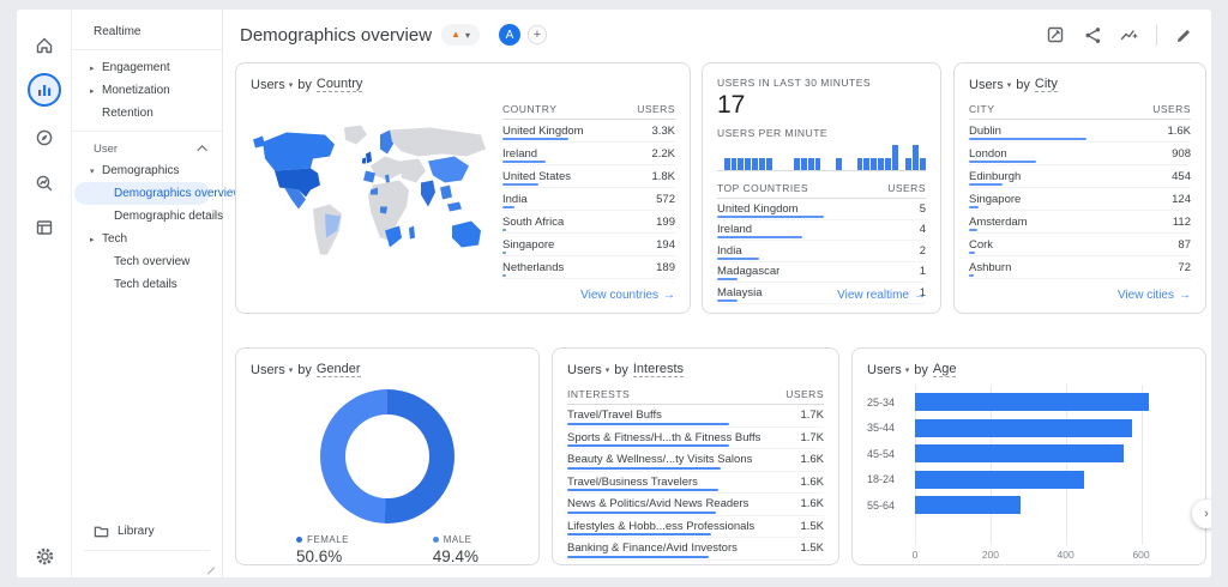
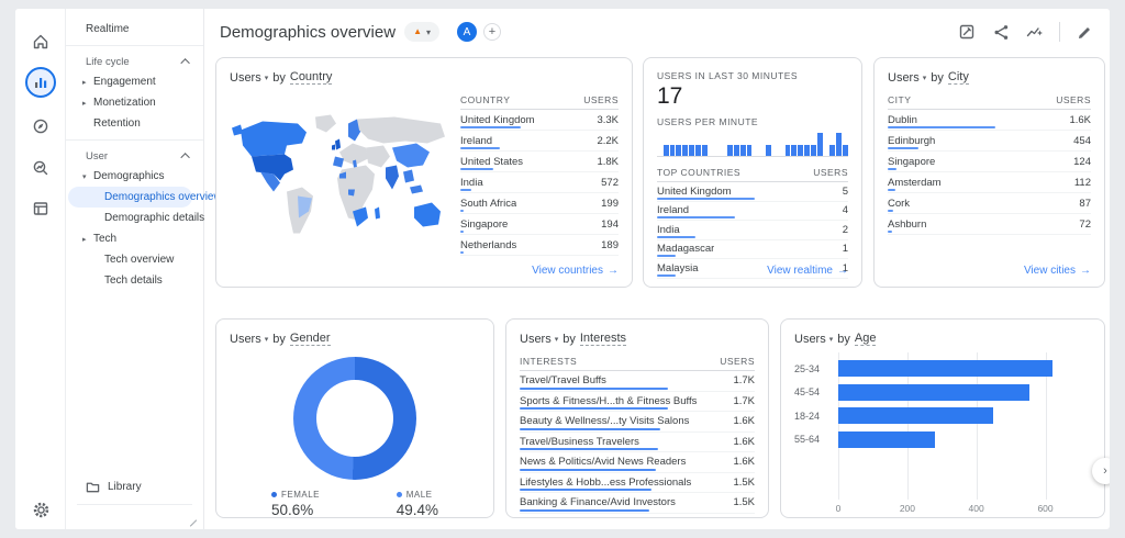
  Realtime
+ Life cycle
  Engagement
  Monetization
  Retention
  User
  Demographics
  Demographics overvie
  Demographic details
  Tech
  Tech overview
  Tech details
  Library
  Demographics overview
  ▲
  ▾
  A
  +
  Users
  by
  Country
  COUNTRY
  USERS
  United Kingdom
  3.3K
  Ireland
  2.2K
  United States
  1.8K
  India
  572
  South Africa
  199
  Singapore
  194
  Netherlands
  189
  View countries
  →
  USERS IN LAST 30 MINUTES
  17
  USERS PER MINUTE
  TOP COUNTRIES
  USERS
  United Kingdom
  5
  Ireland
  4
  India
  2
  Madagascar
  1
  Malaysia
  1
  View realtime
  →
  Users
  by
  City
  CITY
  USERS
  Dublin
  1.6K
- London
- 908
  Edinburgh
  454
  Singapore
  124
  Amsterdam
  112
  Cork
  87
  Ashburn
  72
  View cities
  →
  Users
  by
  Gender
  FEMALE
  50.6%
  MALE
  49.4%
  Users
  by
  Interests
  INTERESTS
  USERS
  Travel/Travel Buffs
  1.7K
  Sports & Fitness/H...th & Fitness Buffs
  1.7K
  Beauty & Wellness/...ty Visits Salons
  1.6K
  Travel/Business Travelers
  1.6K
  News & Politics/Avid News Readers
  1.6K
  Lifestyles & Hobb...ess Professionals
  1.5K
  Banking & Finance/Avid Investors
  1.5K
  Users
  by
  Age
  0
  200
  400
  600
  25-34
- 35-44
  45-54
  18-24
  55-64
  ›
